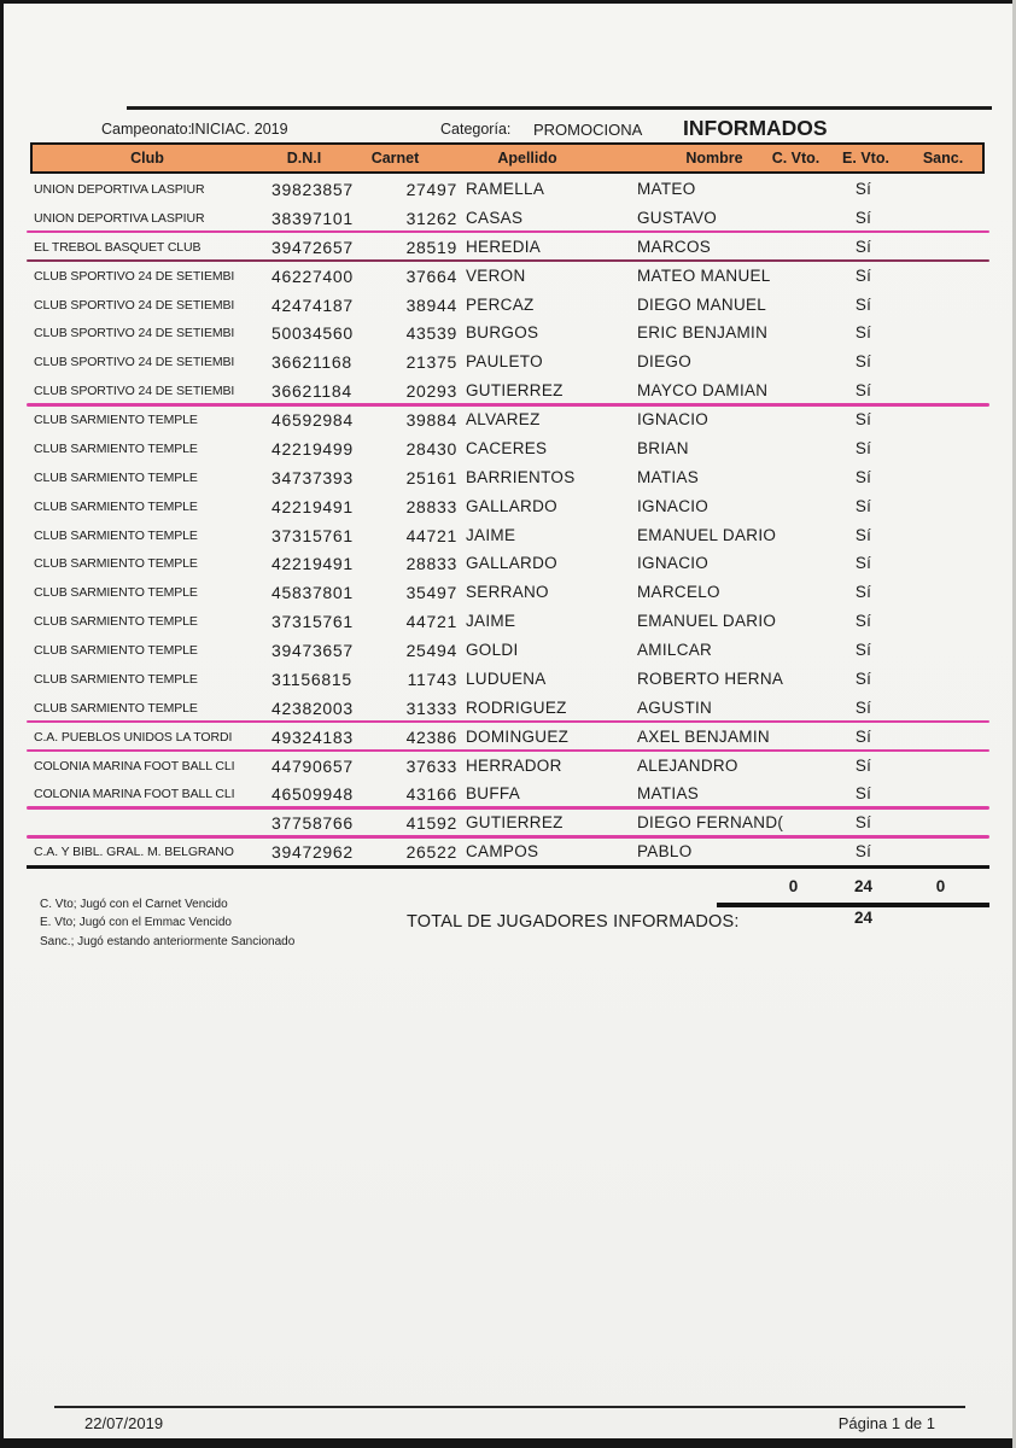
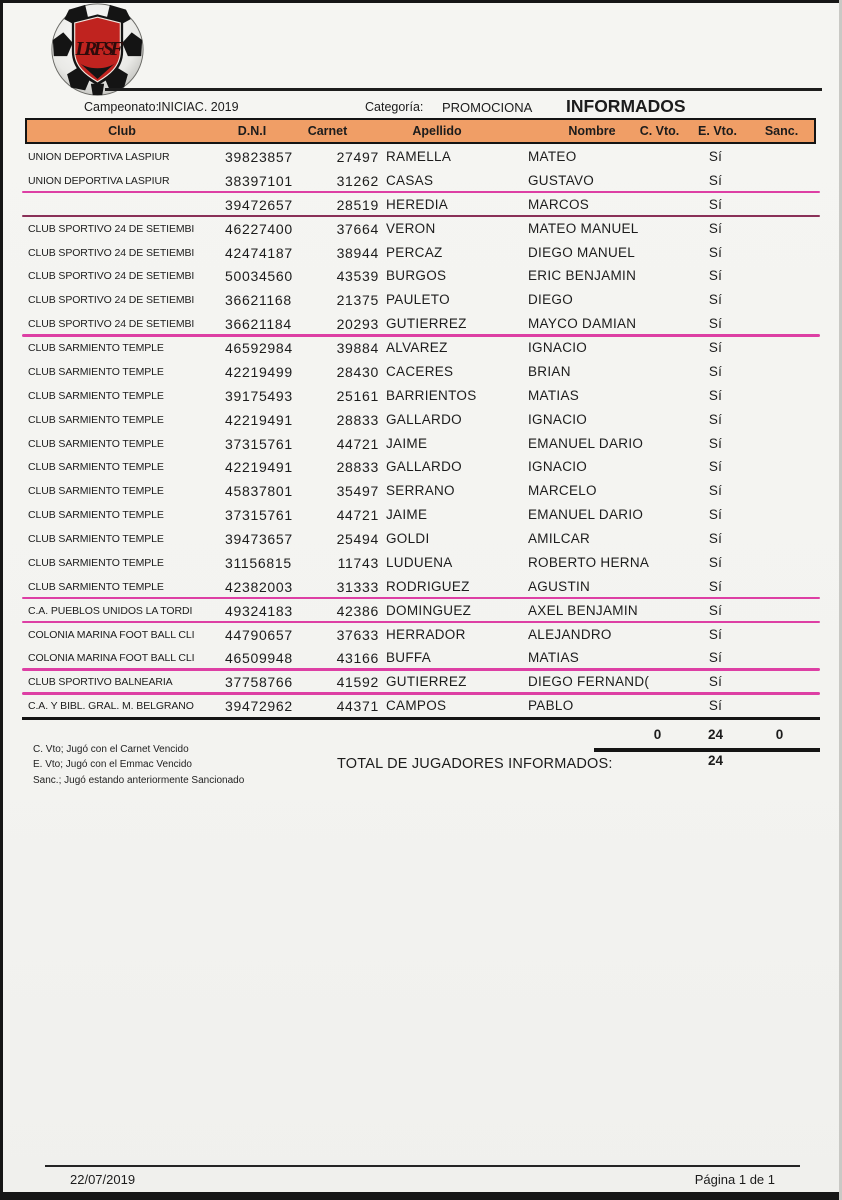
+ LRFSF
  Campeonato:
  INICIAC. 2019
  Categoría:
  PROMOCIONA
  INFORMADOS
  Club
  D.N.I
  Carnet
  Apellido
  Nombre
  C. Vto.
  E. Vto.
  Sanc.
  UNION DEPORTIVA LASPIUR
  39823857
  27497
  RAMELLA
  MATEO
  Sí
  UNION DEPORTIVA LASPIUR
  38397101
  31262
  CASAS
  GUSTAVO
  Sí
- EL TREBOL BASQUET CLUB
  39472657
  28519
  HEREDIA
  MARCOS
  Sí
  CLUB SPORTIVO 24 DE SETIEMBI
  46227400
  37664
  VERON
  MATEO MANUEL
  Sí
  CLUB SPORTIVO 24 DE SETIEMBI
  42474187
  38944
  PERCAZ
  DIEGO MANUEL
  Sí
  CLUB SPORTIVO 24 DE SETIEMBI
  50034560
  43539
  BURGOS
  ERIC BENJAMIN
  Sí
  CLUB SPORTIVO 24 DE SETIEMBI
  36621168
  21375
  PAULETO
  DIEGO
  Sí
  CLUB SPORTIVO 24 DE SETIEMBI
  36621184
  20293
  GUTIERREZ
  MAYCO DAMIAN
  Sí
  CLUB SARMIENTO TEMPLE
  46592984
  39884
  ALVAREZ
  IGNACIO
  Sí
  CLUB SARMIENTO TEMPLE
  42219499
  28430
  CACERES
  BRIAN
  Sí
  CLUB SARMIENTO TEMPLE
- 34737393
+ 39175493
  25161
  BARRIENTOS
  MATIAS
  Sí
  CLUB SARMIENTO TEMPLE
  42219491
  28833
  GALLARDO
  IGNACIO
  Sí
  CLUB SARMIENTO TEMPLE
  37315761
  44721
  JAIME
  EMANUEL DARIO
  Sí
  CLUB SARMIENTO TEMPLE
  42219491
  28833
  GALLARDO
  IGNACIO
  Sí
  CLUB SARMIENTO TEMPLE
  45837801
  35497
  SERRANO
  MARCELO
  Sí
  CLUB SARMIENTO TEMPLE
  37315761
  44721
  JAIME
  EMANUEL DARIO
  Sí
  CLUB SARMIENTO TEMPLE
  39473657
  25494
  GOLDI
  AMILCAR
  Sí
  CLUB SARMIENTO TEMPLE
  31156815
  11743
  LUDUENA
  ROBERTO HERNA
  Sí
  CLUB SARMIENTO TEMPLE
  42382003
  31333
  RODRIGUEZ
  AGUSTIN
  Sí
  C.A. PUEBLOS UNIDOS LA TORDI
  49324183
  42386
  DOMINGUEZ
  AXEL BENJAMIN
  Sí
  COLONIA MARINA FOOT BALL CLI
  44790657
  37633
  HERRADOR
  ALEJANDRO
  Sí
  COLONIA MARINA FOOT BALL CLI
  46509948
  43166
  BUFFA
  MATIAS
  Sí
+ CLUB SPORTIVO BALNEARIA
  37758766
  41592
  GUTIERREZ
  DIEGO FERNAND(
  Sí
  C.A. Y BIBL. GRAL. M. BELGRANO
  39472962
- 26522
+ 44371
  CAMPOS
  PABLO
  Sí
  0
  24
  0
  TOTAL DE JUGADORES INFORMADOS:
  24
  C. Vto; Jugó con el Carnet Vencido
  E. Vto; Jugó con el Emmac Vencido
  Sanc.; Jugó estando anteriormente Sancionado
  22/07/2019
  Página 1 de 1
